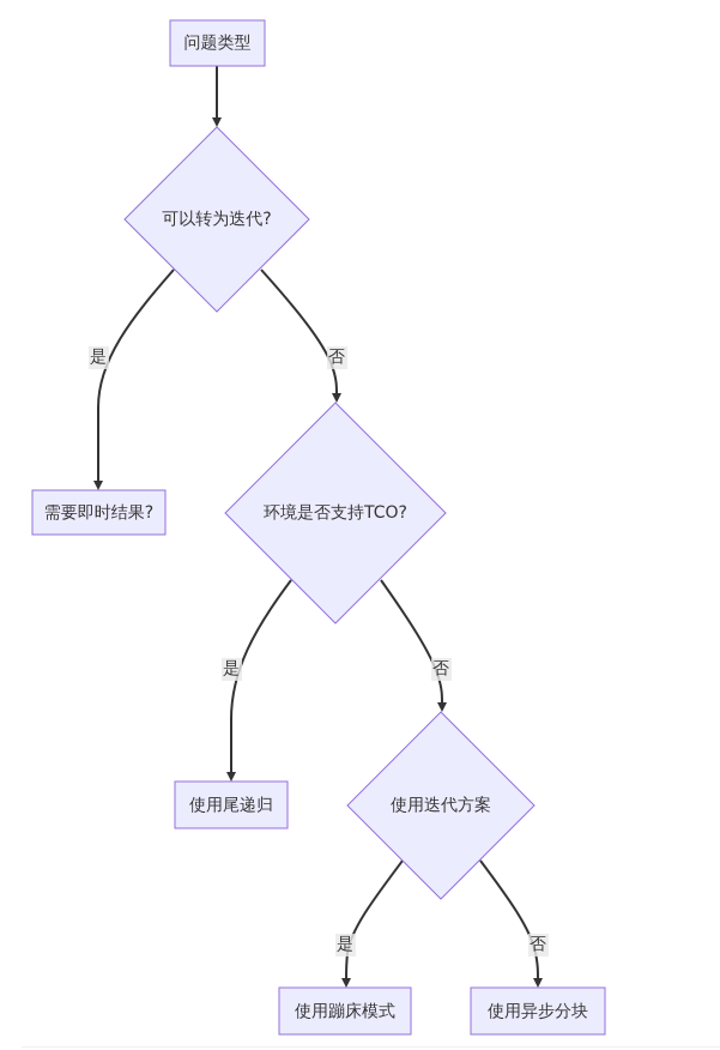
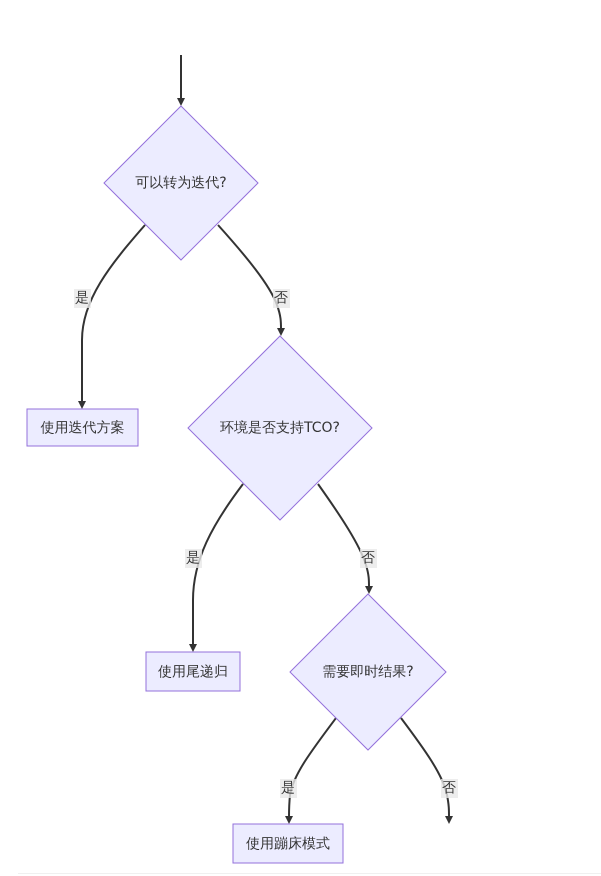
  是
  否
  是
  否
  是
  否
- 问题类型
  可以转为迭代?
- 需要即时结果?
+ 使用迭代方案
  环境是否支持TCO?
  使用尾递归
- 使用迭代方案
+ 需要即时结果?
  使用蹦床模式
- 使用异步分块
